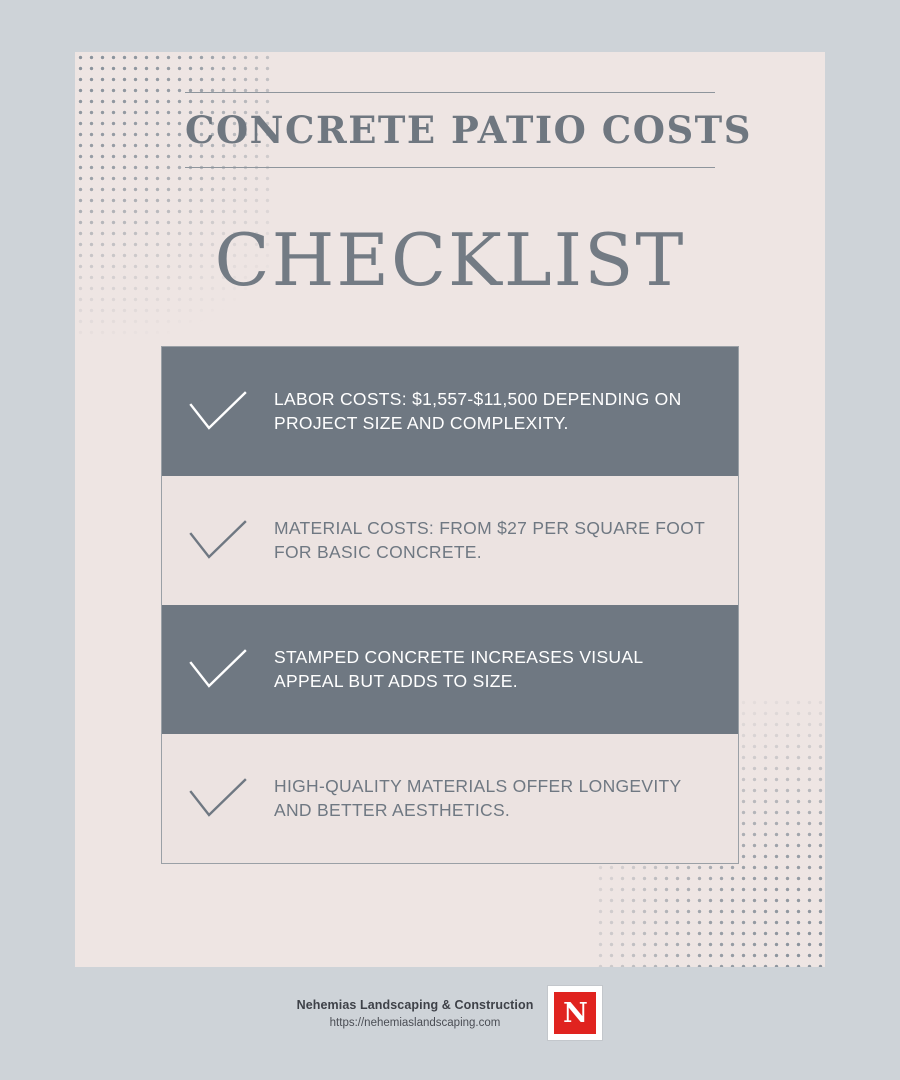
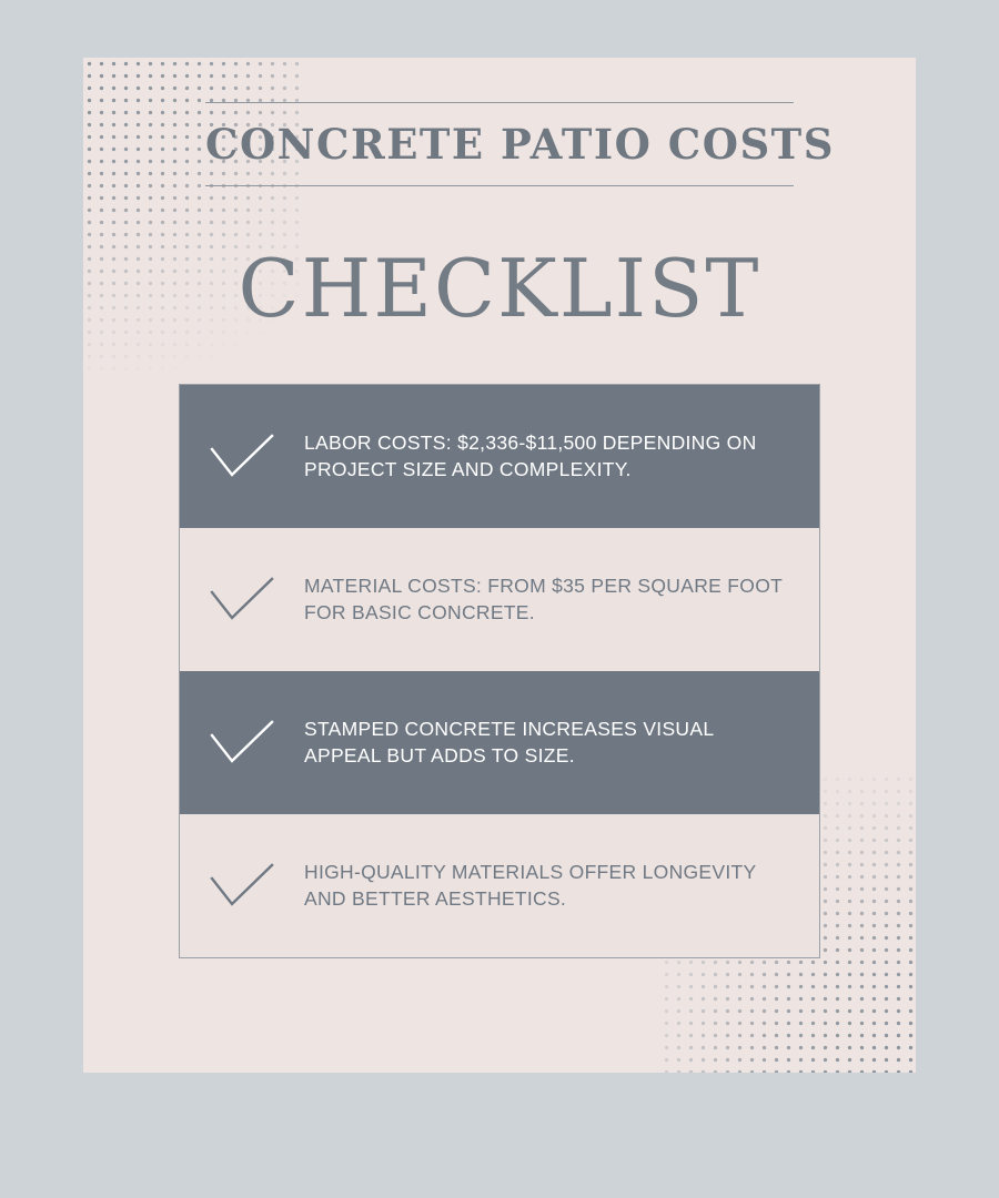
  CONCRETE PATIO COSTS
  CHECKLIST
- LABOR COSTS: $1,557-$11,500 DEPENDING ON PROJECT SIZE AND COMPLEXITY.
+ LABOR COSTS: $2,336-$11,500 DEPENDING ON PROJECT SIZE AND COMPLEXITY.
- MATERIAL COSTS: FROM $27 PER SQUARE FOOT FOR BASIC CONCRETE.
+ MATERIAL COSTS: FROM $35 PER SQUARE FOOT FOR BASIC CONCRETE.
  STAMPED CONCRETE INCREASES VISUAL APPEAL BUT ADDS TO SIZE.
  HIGH-QUALITY MATERIALS OFFER LONGEVITY AND BETTER AESTHETICS.
- Nehemias Landscaping & Construction
- https://nehemiaslandscaping.com
- N
